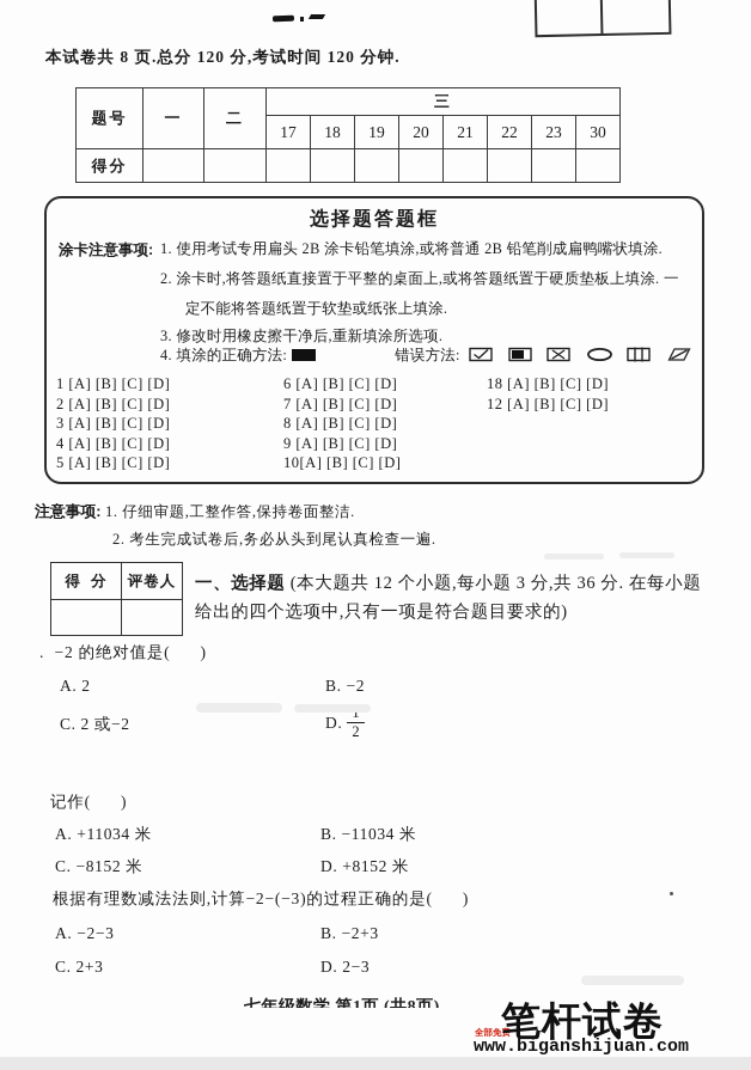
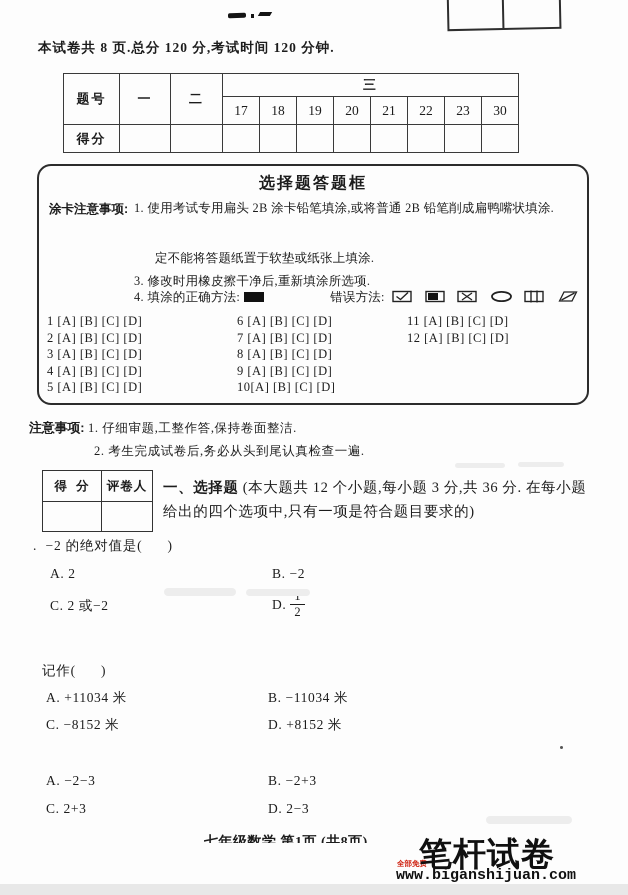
  本试卷共 8 页.总分 120 分,考试时间 120 分钟.
  题号	一	二	三
  17	18	19	20	21	22	23	30
  得分
  选择题答题框
  涂卡注意事项:
  1. 使用考试专用扁头 2B 涂卡铅笔填涂,或将普通 2B 铅笔削成扁鸭嘴状填涂.
- 2. 涂卡时,将答题纸直接置于平整的桌面上,或将答题纸置于硬质垫板上填涂. 一
  定不能将答题纸置于软垫或纸张上填涂.
  3. 修改时用橡皮擦干净后,重新填涂所选项.
  4. 填涂的正确方法: 错误方法:
  1 [A] [B] [C] [D]
  2 [A] [B] [C] [D]
  3 [A] [B] [C] [D]
  4 [A] [B] [C] [D]
  5 [A] [B] [C] [D]
  6 [A] [B] [C] [D]
  7 [A] [B] [C] [D]
  8 [A] [B] [C] [D]
  9 [A] [B] [C] [D]
  10[A] [B] [C] [D]
- 18 [A] [B] [C] [D]
+ 11 [A] [B] [C] [D]
  12 [A] [B] [C] [D]
  注意事项:
  1. 仔细审题,工整作答,保持卷面整洁.
  2. 考生完成试卷后,务必从头到尾认真检查一遍.
  得 分	评卷人
  一、选择题 (本大题共 12 个小题,每小题 3 分,共 36 分. 在每小题
  给出的四个选项中,只有一项是符合题目要求的)
  . −2 的绝对值是( )
  A. 2
  B. −2
  C. 2 或−2
  D.
  1
  2
  记作( )
  A. +11034 米
  B. −11034 米
  C. −8152 米
  D. +8152 米
- 根据有理数减法法则,计算−2−(−3)的过程正确的是( )
  A. −2−3
  B. −2+3
  C. 2+3
  D. 2−3
  七年级数学 第1页 (共8页)
  全部免费
  笔杆试卷
  www.biganshijuan.com
